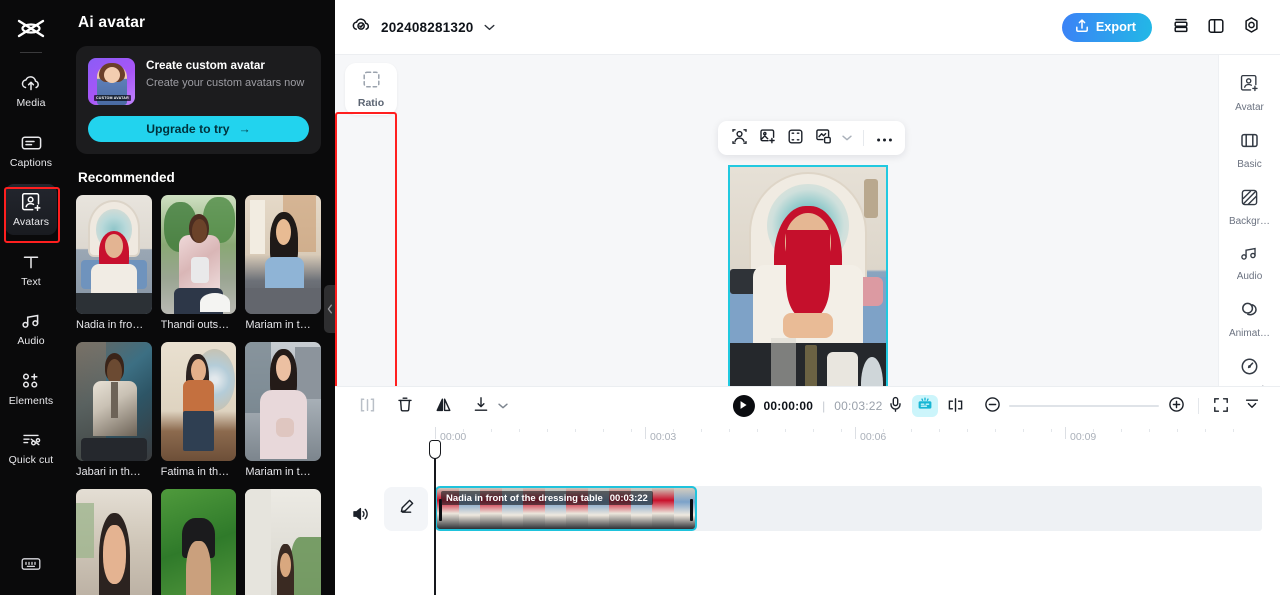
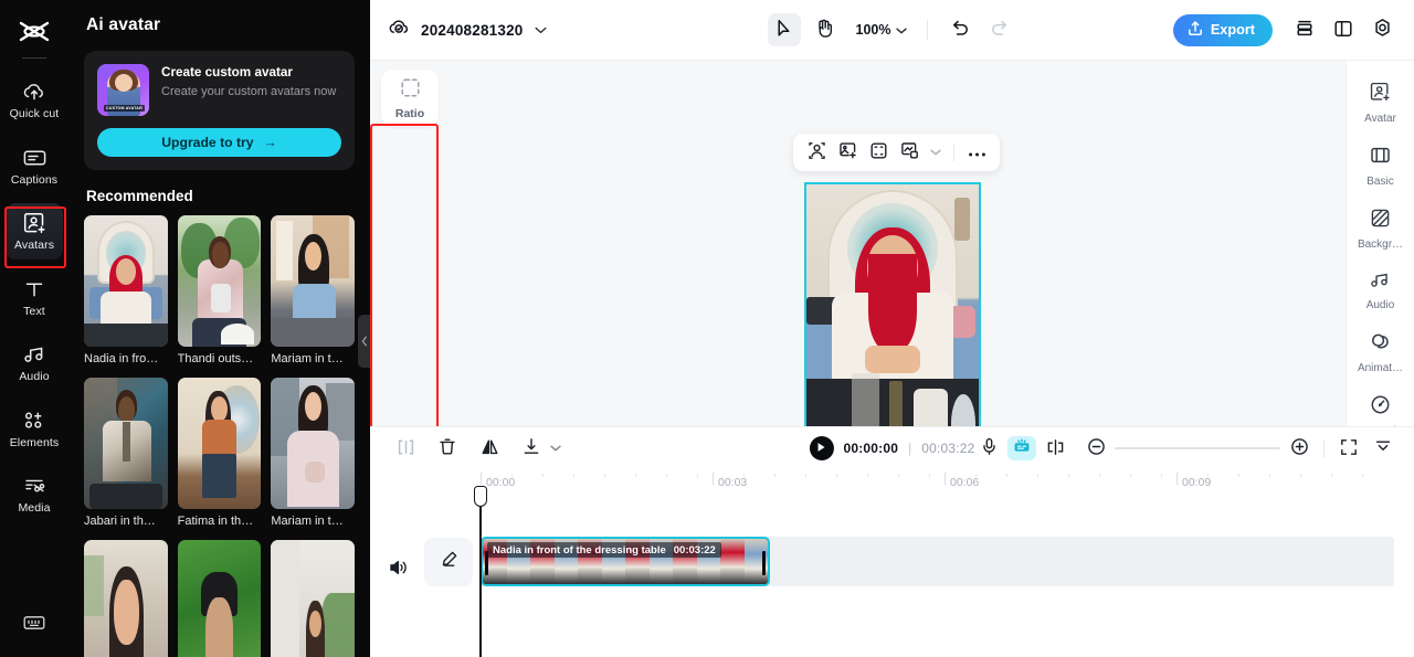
- Media
+ Quick cut
  Captions
  Avatars
  Text
  Audio
  Elements
- Quick cut
+ Media
  Ai avatar
  Create custom avatar
  Create your custom avatars now
  Upgrade to try
  →
  Recommended
  Nadia in fro…
  Thandi outs…
  Mariam in t…
  Jabari in th…
  Fatima in th…
  Mariam in t…
  202408281320
+ 100%
  Export
  Ratio
  Avatar
  Basic
  Backgr…
  Audio
  Animat…
  00:00:00
  |
  00:03:22
  00:00
  00:03
  00:06
  00:09
  Nadia in front of the dressing table
  00:03:22
